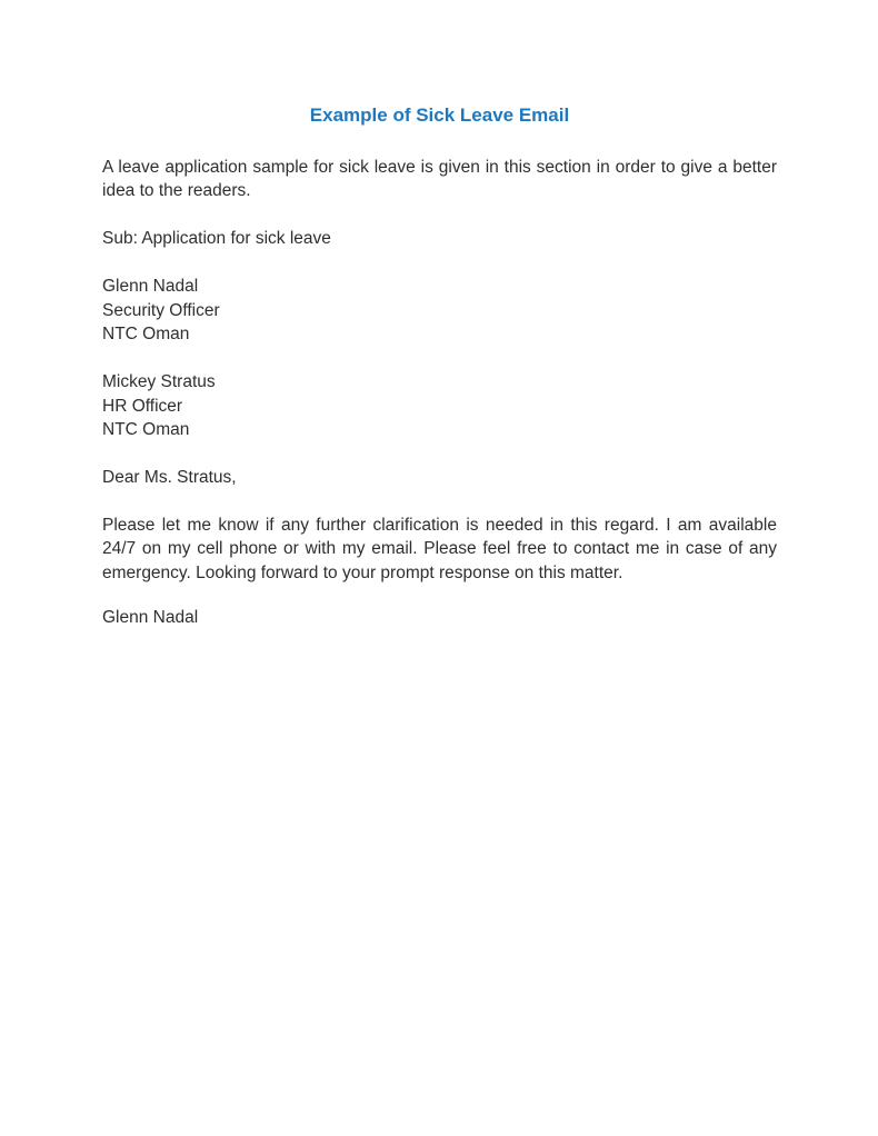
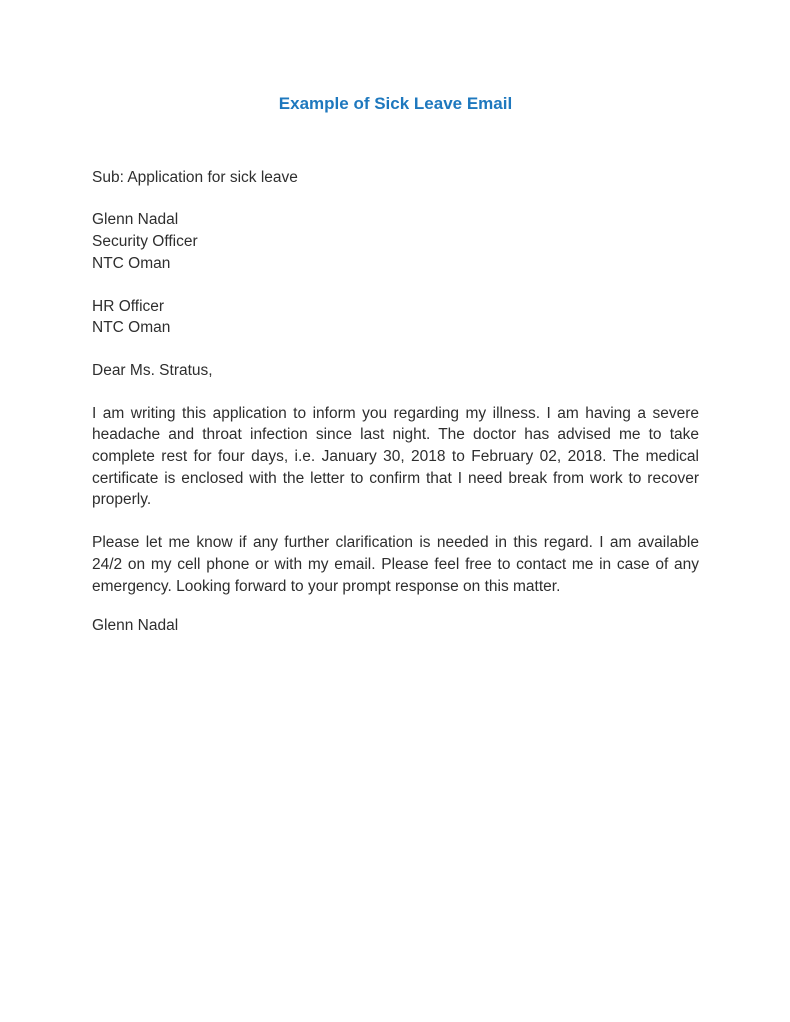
  Example of Sick Leave Email
- A leave application sample for sick leave is given in this section in order to give a better idea to the readers.
  Sub: Application for sick leave
  Glenn Nadal
  Security Officer
  NTC Oman
- Mickey Stratus
  HR Officer
  NTC Oman
  Dear Ms. Stratus,
+ I am writing this application to inform you regarding my illness. I am having a severe headache and throat infection since last night. The doctor has advised me to take complete rest for four days, i.e. January 30, 2018 to February 02, 2018. The medical certificate is enclosed with the letter to confirm that I need break from work to recover properly.
- Please let me know if any further clarification is needed in this regard. I am available 24/7 on my cell phone or with my email. Please feel free to contact me in case of any emergency. Looking forward to your prompt response on this matter.
+ Please let me know if any further clarification is needed in this regard. I am available 24/2 on my cell phone or with my email. Please feel free to contact me in case of any emergency. Looking forward to your prompt response on this matter.
  Glenn Nadal
